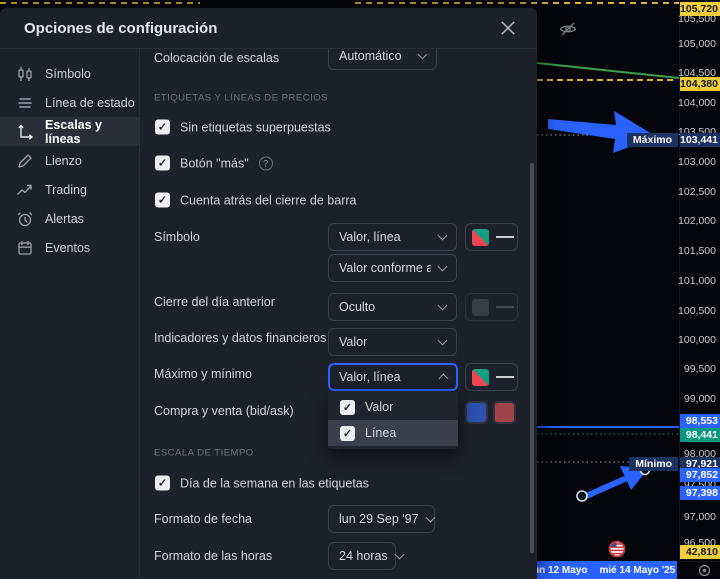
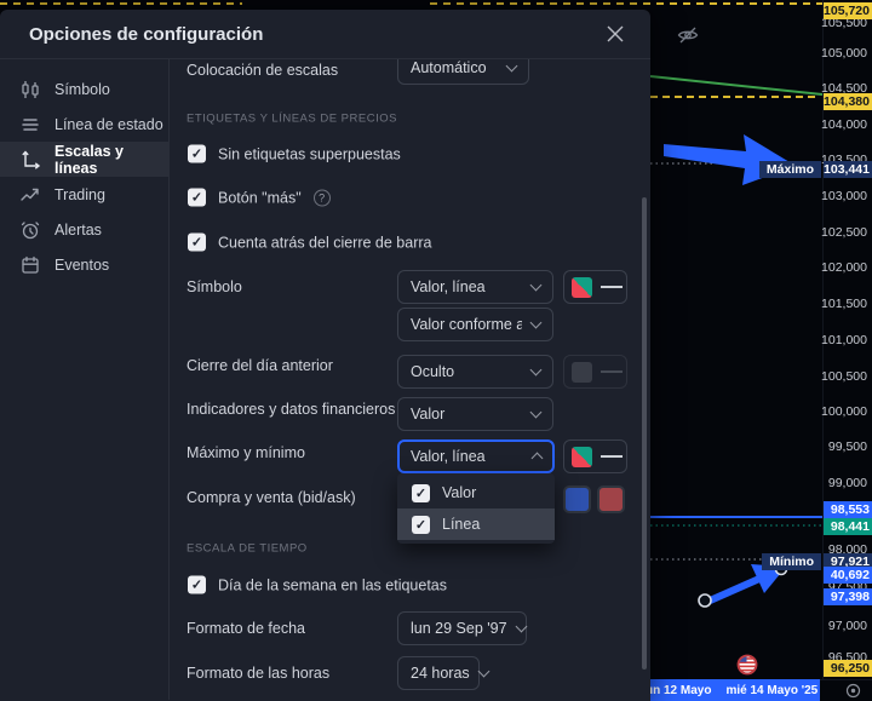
  105,500
  105,000
  104,500
  104,000
  103,500
  103,000
  102,500
  102,000
  101,500
  101,000
  100,500
  100,000
  99,500
  99,000
  98,000
  97,500
  97,000
  96,500
  105,720
  104,380
  Máximo
  103,441
  98,553
  98,441
  Mínimo
  97,921
- 97,852
+ 40,692
  97,398
- 42,810
+ 96,250
  n 12 Mayo
  mié 14 Mayo '25
  Opciones de configuración
  Símbolo
  Línea de estado
  Escalas y líneas
- Lienzo
  Trading
  Alertas
  Eventos
  Colocación de escalas
  Automático
  ETIQUETAS Y LÍNEAS DE PRECIOS
  Sin etiquetas superpuestas
  Botón "más"
  ?
  Cuenta atrás del cierre de barra
  Símbolo
  Valor, línea
  Valor conforme a
  Cierre del día anterior
  Oculto
  Indicadores y datos financieros
  Valor
  Máximo y mínimo
  Valor, línea
  Compra y venta (bid/ask)
  Valor
  Línea
  ESCALA DE TIEMPO
  Día de la semana en las etiquetas
  Formato de fecha
  lun 29 Sep '97
  Formato de las horas
  24 horas
